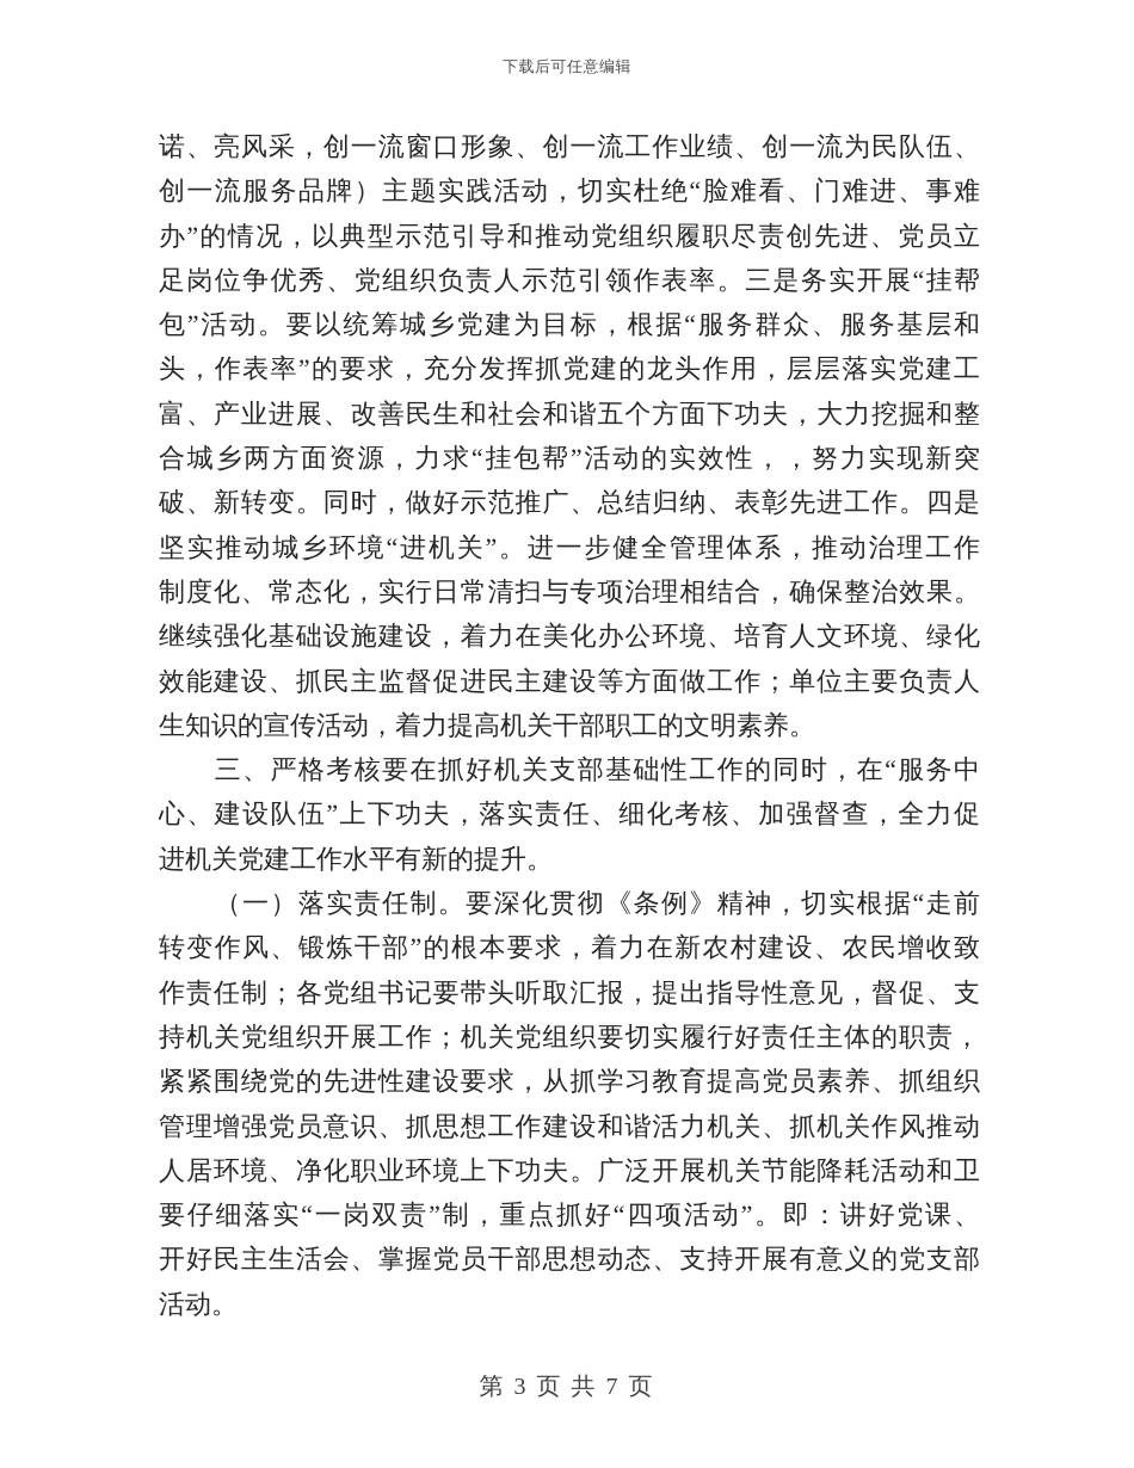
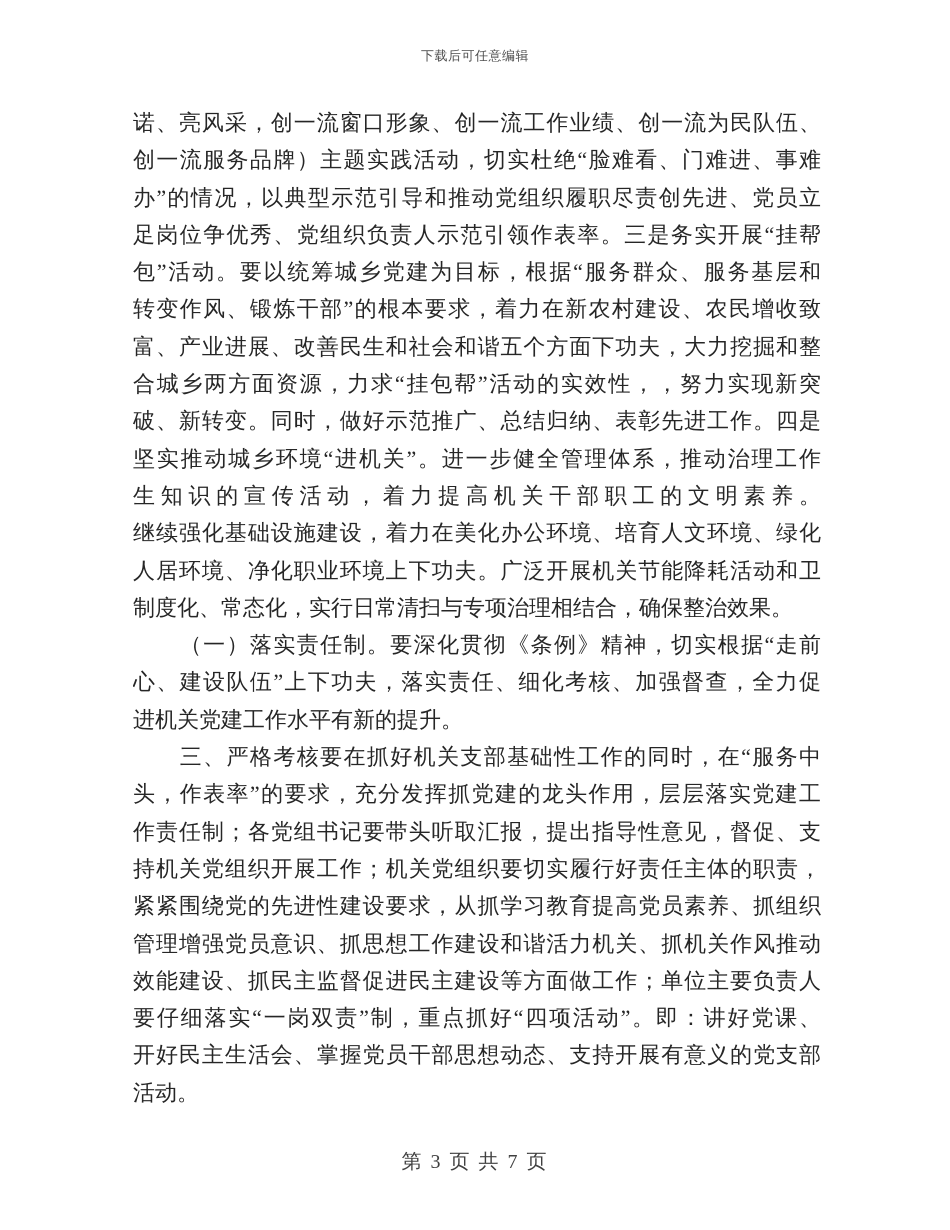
  下载后可任意编辑
  诺、亮风采，创一流窗口形象、创一流工作业绩、创一流为民队伍、
  创一流服务品牌）主题实践活动，切实杜绝“脸难看、门难进、事难
  办”的情况，以典型示范引导和推动党组织履职尽责创先进、党员立
  足岗位争优秀、党组织负责人示范引领作表率。三是务实开展“挂帮
  包”活动。要以统筹城乡党建为目标，根据“服务群众、服务基层和
- 头，作表率”的要求，充分发挥抓党建的龙头作用，层层落实党建工
+ 转变作风、锻炼干部”的根本要求，着力在新农村建设、农民增收致
  富、产业进展、改善民生和社会和谐五个方面下功夫，大力挖掘和整
  合城乡两方面资源，力求“挂包帮”活动的实效性，，努力实现新突
  破、新转变。同时，做好示范推广、总结归纳、表彰先进工作。四是
  坚实推动城乡环境“进机关”。进一步健全管理体系，推动治理工作
- 制度化、常态化，实行日常清扫与专项治理相结合，确保整治效果。
+ 生知识的宣传活动，着力提高机关干部职工的文明素养。
  继续强化基础设施建设，着力在美化办公环境、培育人文环境、绿化
- 效能建设、抓民主监督促进民主建设等方面做工作；单位主要负责人
+ 人居环境、净化职业环境上下功夫。广泛开展机关节能降耗活动和卫
- 生知识的宣传活动，着力提高机关干部职工的文明素养。
+ 制度化、常态化，实行日常清扫与专项治理相结合，确保整治效果。
- 三、严格考核要在抓好机关支部基础性工作的同时，在“服务中
+ （一）落实责任制。要深化贯彻《条例》精神，切实根据“走前
  心、建设队伍”上下功夫，落实责任、细化考核、加强督查，全力促
  进机关党建工作水平有新的提升。
- （一）落实责任制。要深化贯彻《条例》精神，切实根据“走前
+ 三、严格考核要在抓好机关支部基础性工作的同时，在“服务中
- 转变作风、锻炼干部”的根本要求，着力在新农村建设、农民增收致
+ 头，作表率”的要求，充分发挥抓党建的龙头作用，层层落实党建工
  作责任制；各党组书记要带头听取汇报，提出指导性意见，督促、支
  持机关党组织开展工作；机关党组织要切实履行好责任主体的职责，
  紧紧围绕党的先进性建设要求，从抓学习教育提高党员素养、抓组织
  管理增强党员意识、抓思想工作建设和谐活力机关、抓机关作风推动
- 人居环境、净化职业环境上下功夫。广泛开展机关节能降耗活动和卫
+ 效能建设、抓民主监督促进民主建设等方面做工作；单位主要负责人
  要仔细落实“一岗双责”制，重点抓好“四项活动”。即：讲好党课、
  开好民主生活会、掌握党员干部思想动态、支持开展有意义的党支部
  活动。
  第 3 页 共 7 页
